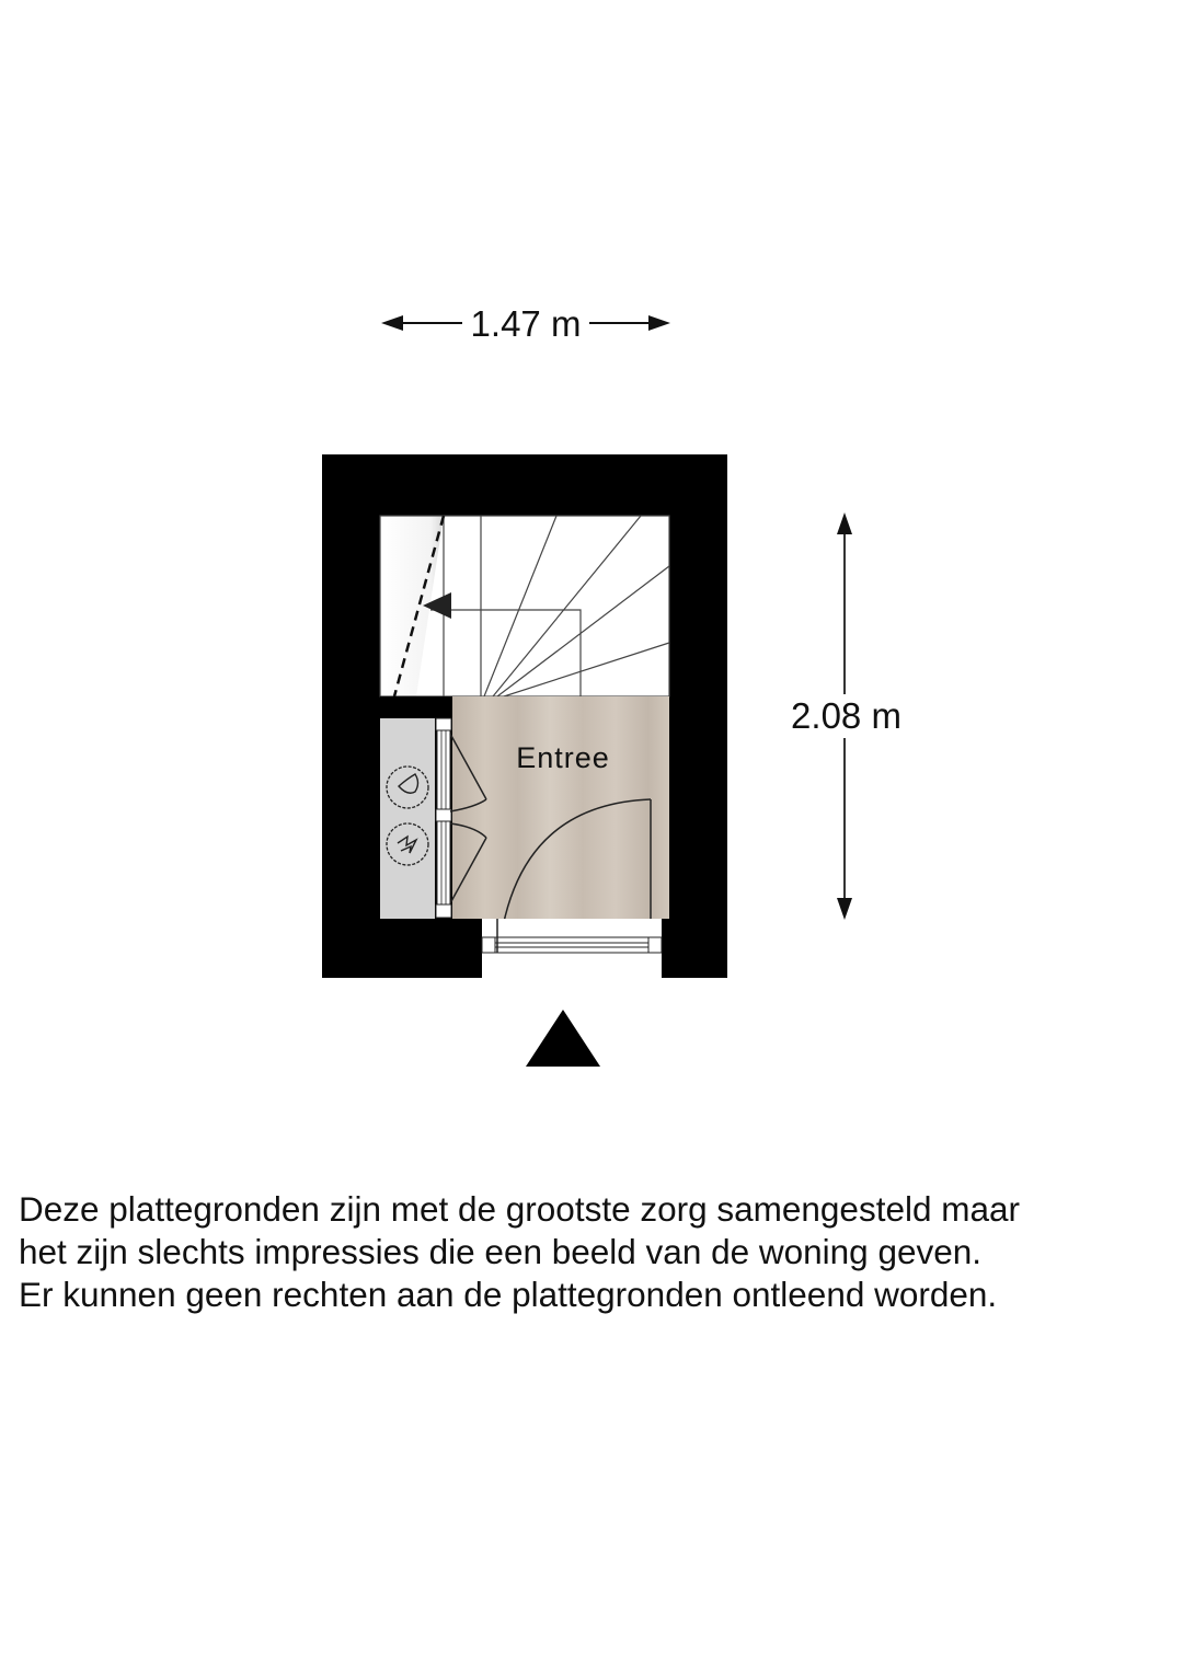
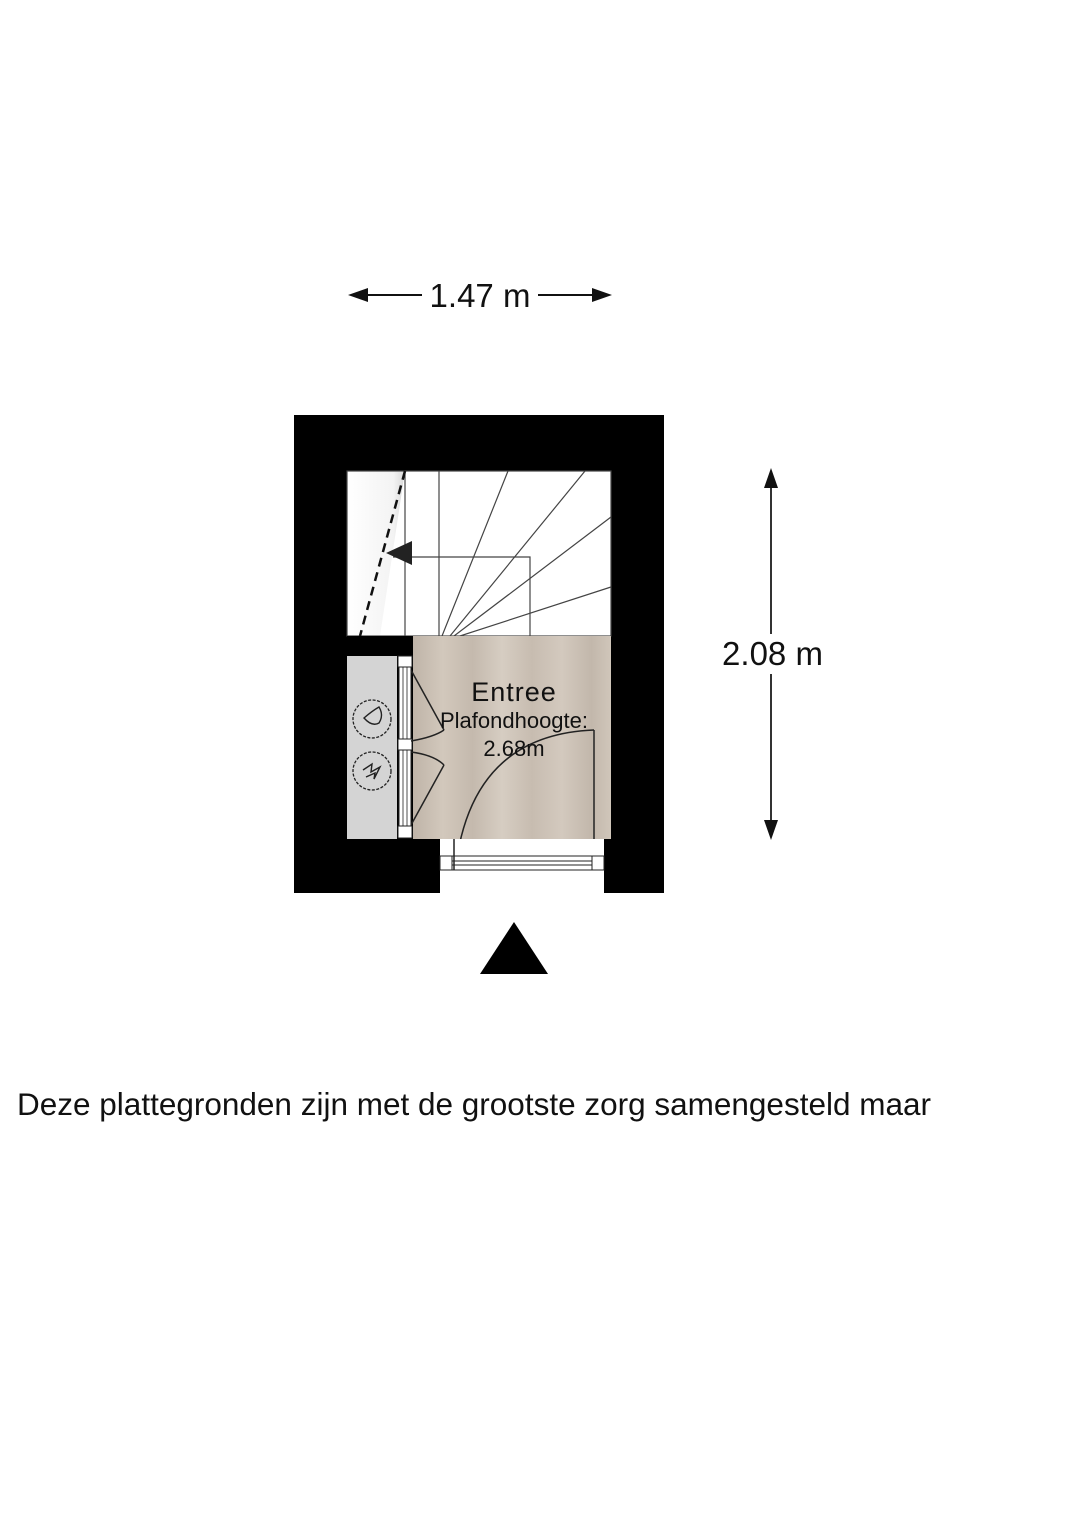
  1.47 m
  2.08 m
  Entree
+ Plafondhoogte:
+ 2.68m
  Deze plattegronden zijn met de grootste zorg samengesteld maar
- het zijn slechts impressies die een beeld van de woning geven.
- Er kunnen geen rechten aan de plattegronden ontleend worden.
